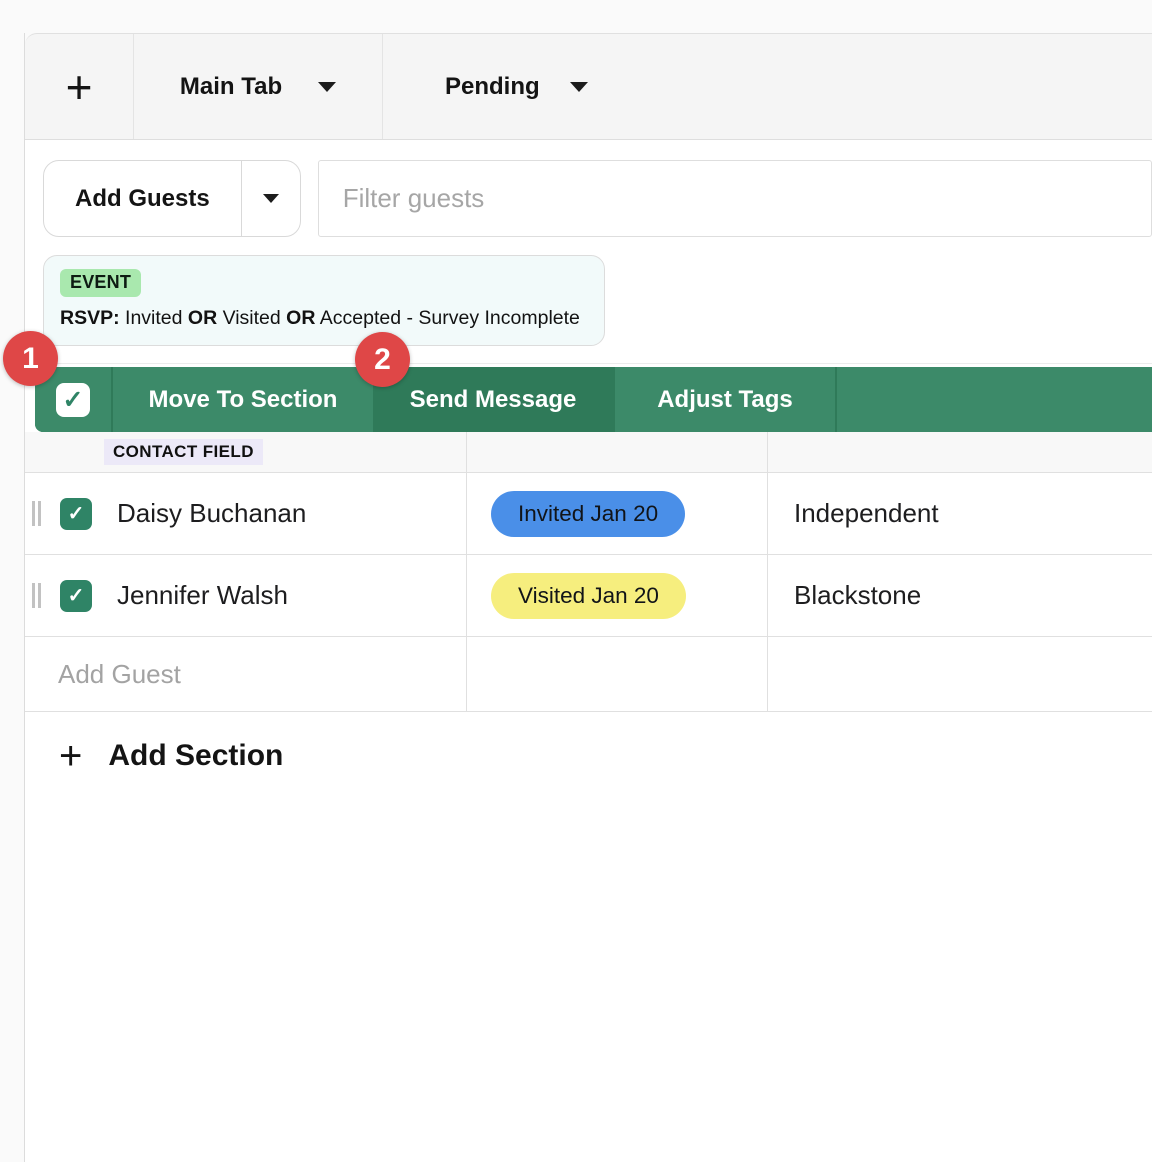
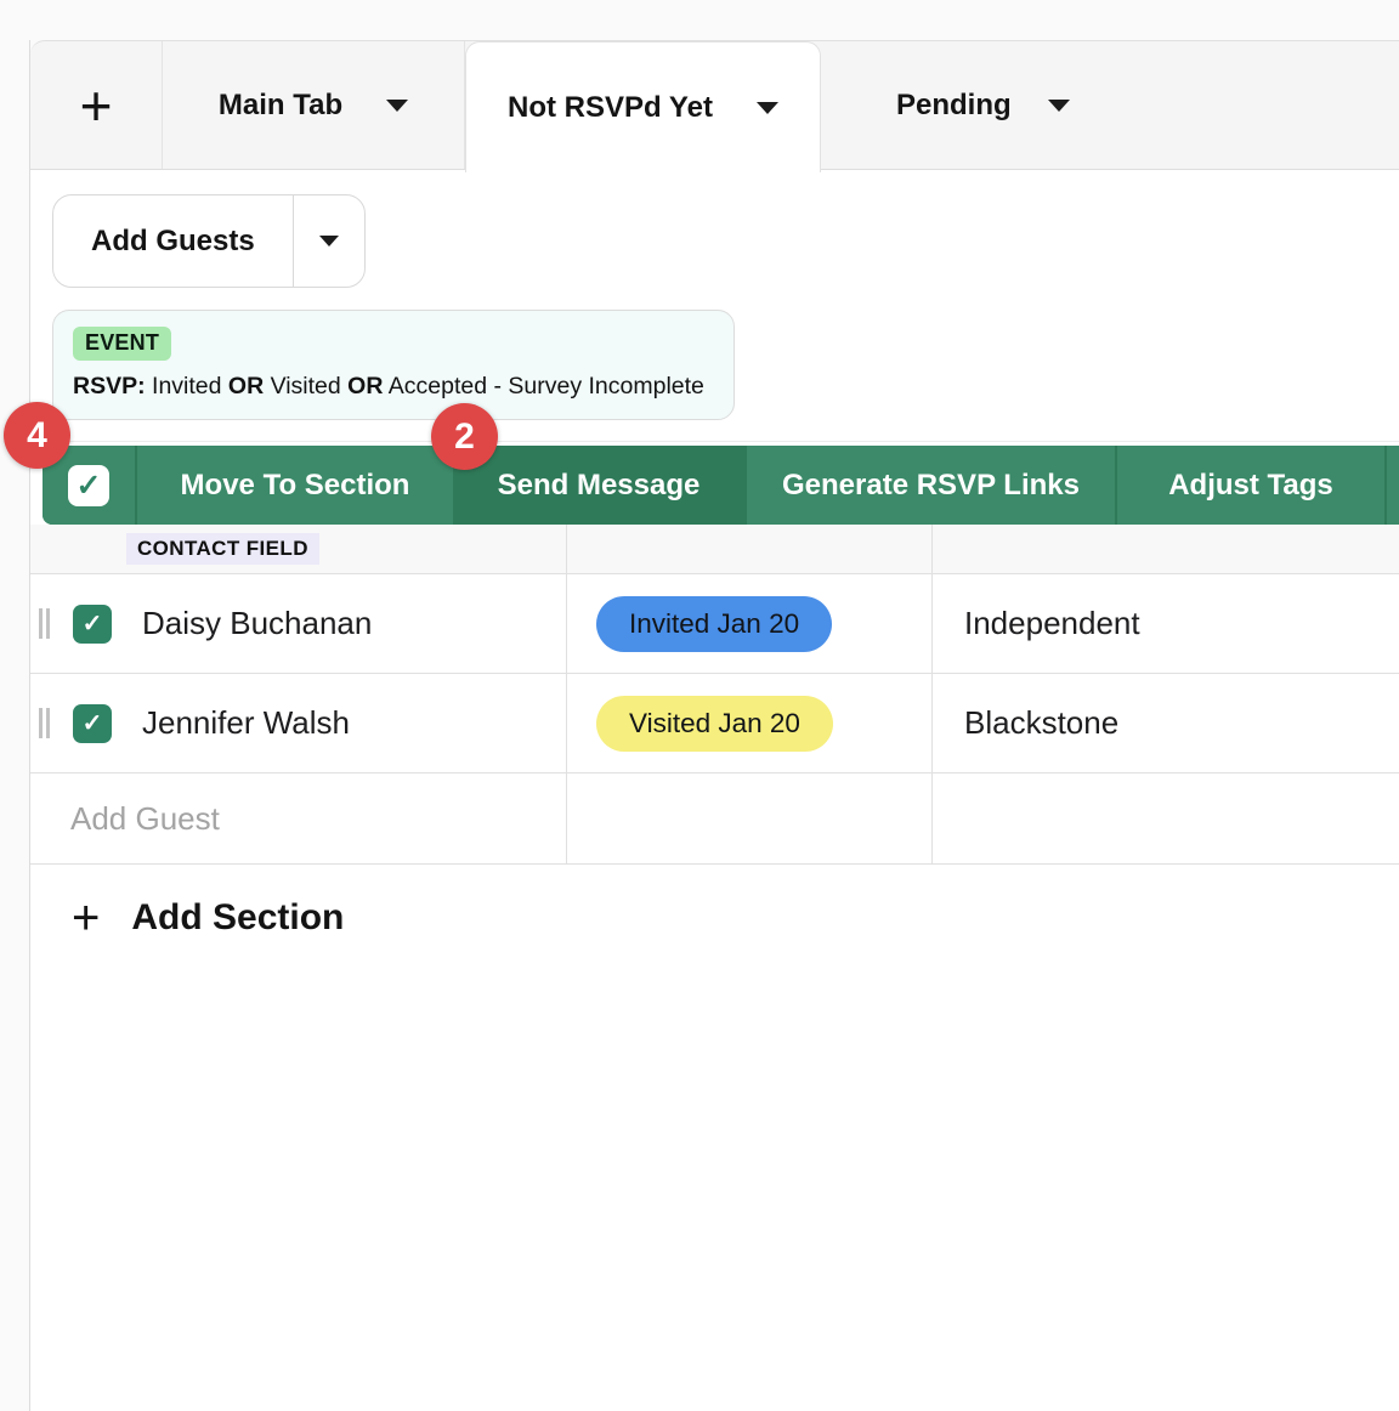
  +
  Main Tab
+ Not RSVPd Yet
  Pending
  Add Guests
- Filter guests
  EVENT
  RSVP: Invited OR Visited OR Accepted - Survey Incomplete
  ✓
  Move To Section
  Send Message
+ Generate RSVP Links
  Adjust Tags
  CONTACT FIELD
  ✓
  Daisy Buchanan
  Invited Jan 20
  Independent
  ✓
  Jennifer Walsh
  Visited Jan 20
  Blackstone
  Add Guest
  +
  Add Section
- 1
+ 4
  2
